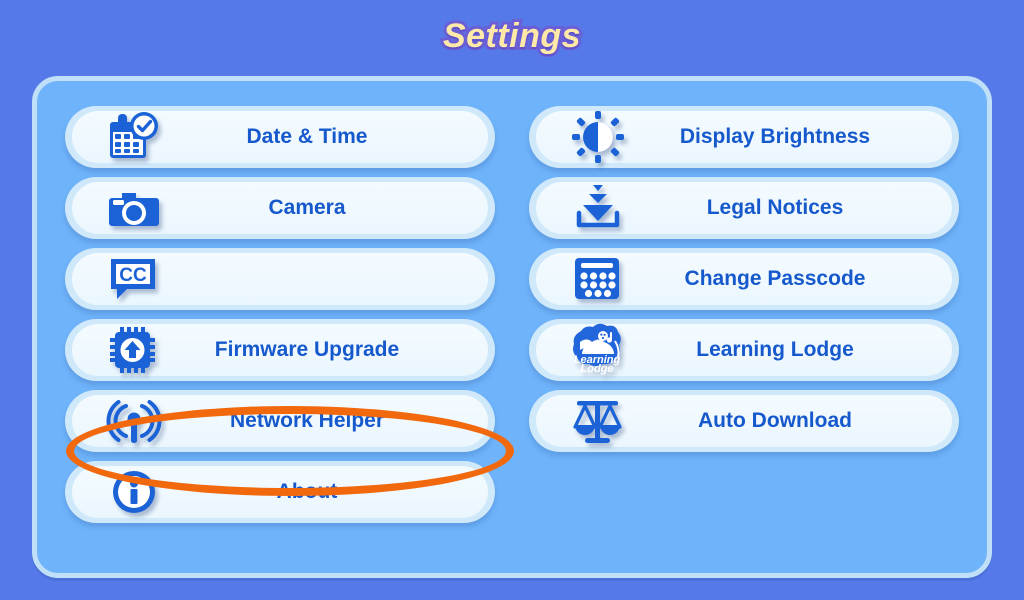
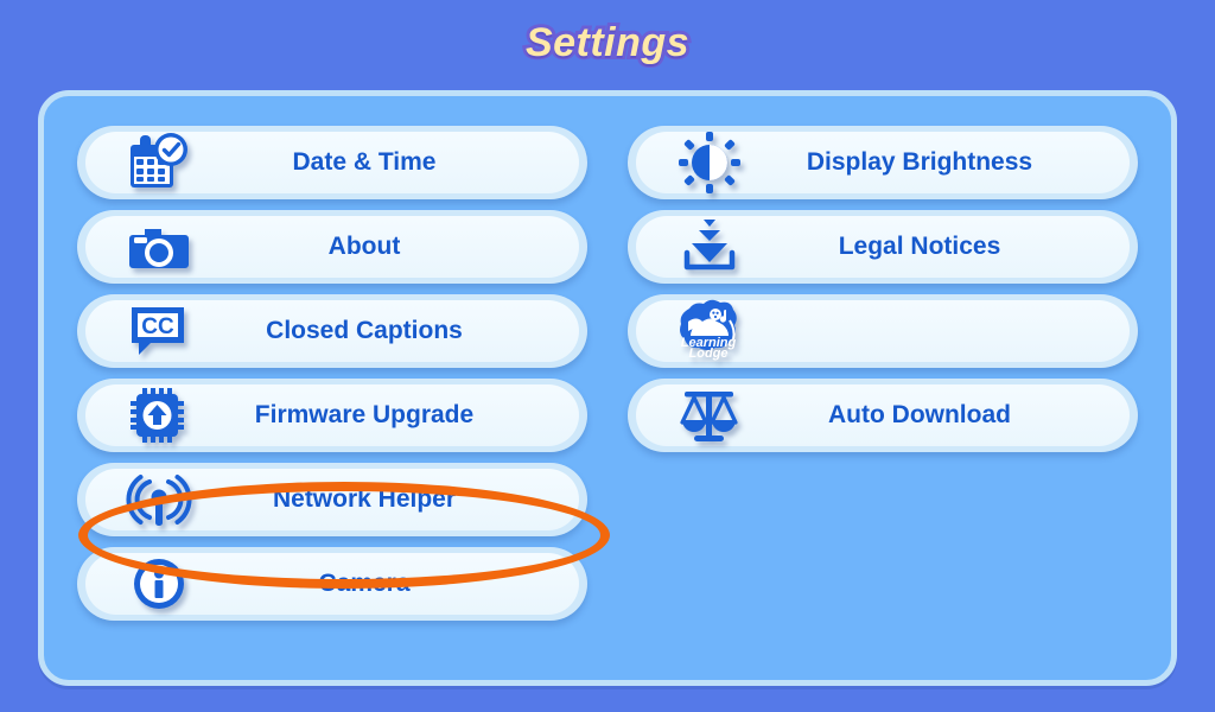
  Settings
  Date & Time
- Camera
+ About
  CC
+ Closed Captions
  Firmware Upgrade
  Network Helper
- About
+ Camera
  Display Brightness
  Legal Notices
- Change Passcode
  Learning
  Lodge
- Learning Lodge
  Auto Download
